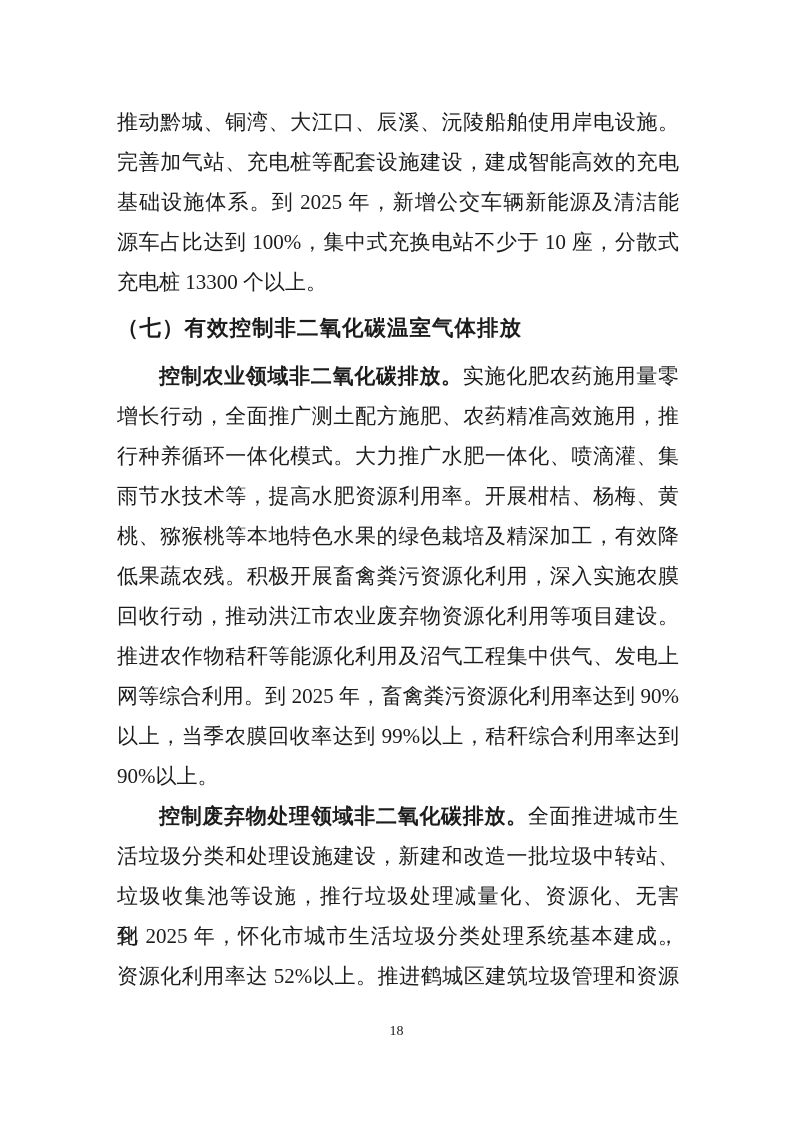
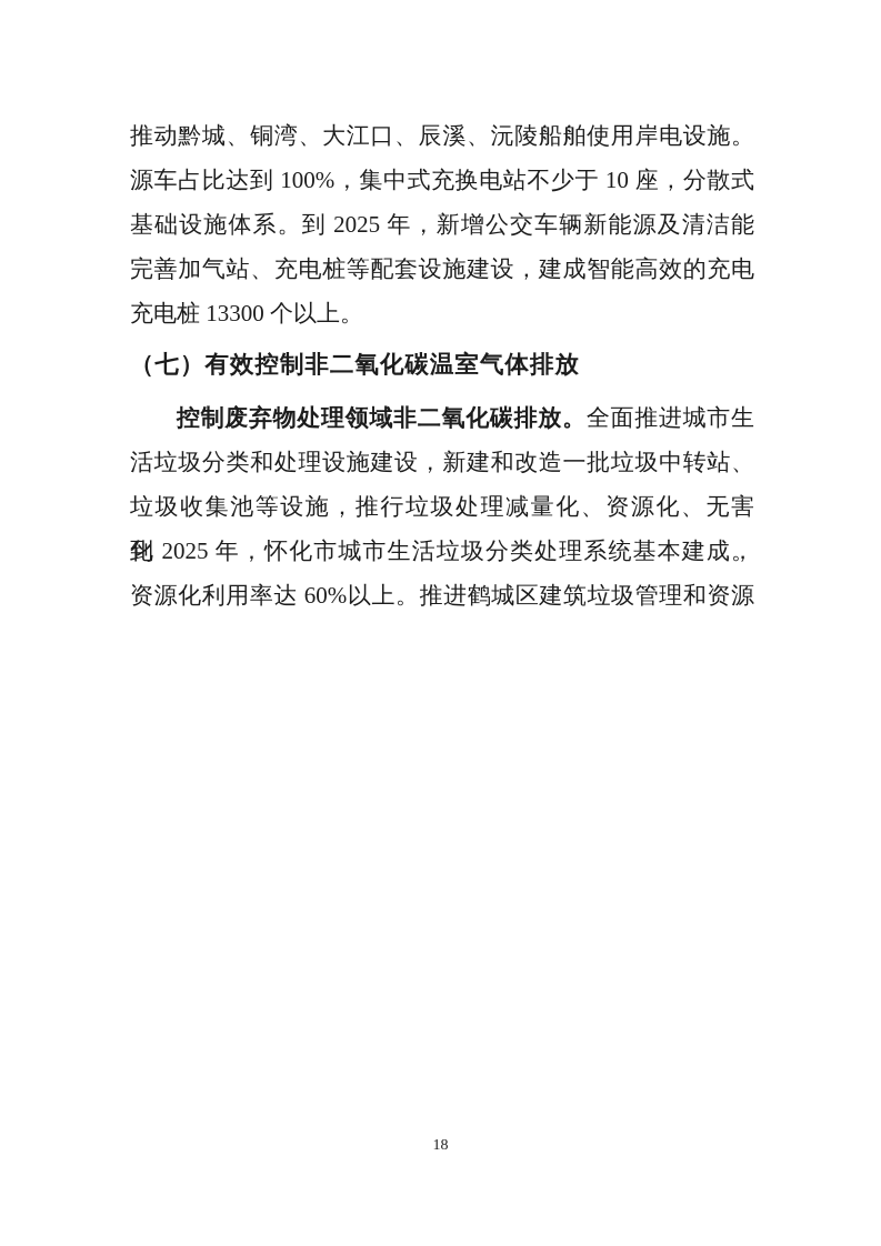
  推动黔城、铜湾、大江口、辰溪、沅陵船舶使用岸电设施。
- 完善加气站、充电桩等配套设施建设，建成智能高效的充电
+ 源车占比达到 100%，集中式充换电站不少于 10 座，分散式
  基础设施体系。到 2025 年，新增公交车辆新能源及清洁能
- 源车占比达到 100%，集中式充换电站不少于 10 座，分散式
+ 完善加气站、充电桩等配套设施建设，建成智能高效的充电
  充电桩 13300 个以上。
  （七）有效控制非二氧化碳温室气体排放
- 控制农业领域非二氧化碳排放。实施化肥农药施用量零
- 增长行动，全面推广测土配方施肥、农药精准高效施用，推
- 行种养循环一体化模式。大力推广水肥一体化、喷滴灌、集
- 雨节水技术等，提高水肥资源利用率。开展柑桔、杨梅、黄
- 桃、猕猴桃等本地特色水果的绿色栽培及精深加工，有效降
- 低果蔬农残。积极开展畜禽粪污资源化利用，深入实施农膜
- 回收行动，推动洪江市农业废弃物资源化利用等项目建设。
- 推进农作物秸秆等能源化利用及沼气工程集中供气、发电上
- 网等综合利用。到 2025 年，畜禽粪污资源化利用率达到 90%
- 以上，当季农膜回收率达到 99%以上，秸秆综合利用率达到
- 90%以上。
  控制废弃物处理领域非二氧化碳排放。全面推进城市生
  活垃圾分类和处理设施建设，新建和改造一批垃圾中转站、
  垃圾收集池等设施，推行垃圾处理减量化、资源化、无害化。
  到 2025 年，怀化市城市生活垃圾分类处理系统基本建成，
- 资源化利用率达 52%以上。推进鹤城区建筑垃圾管理和资源
+ 资源化利用率达 60%以上。推进鹤城区建筑垃圾管理和资源
  18
